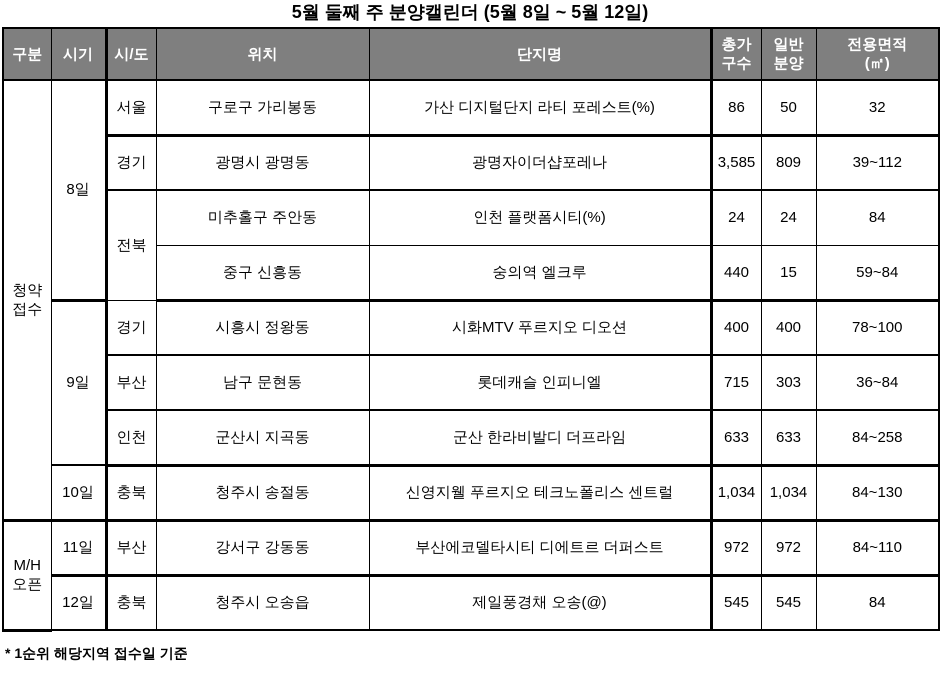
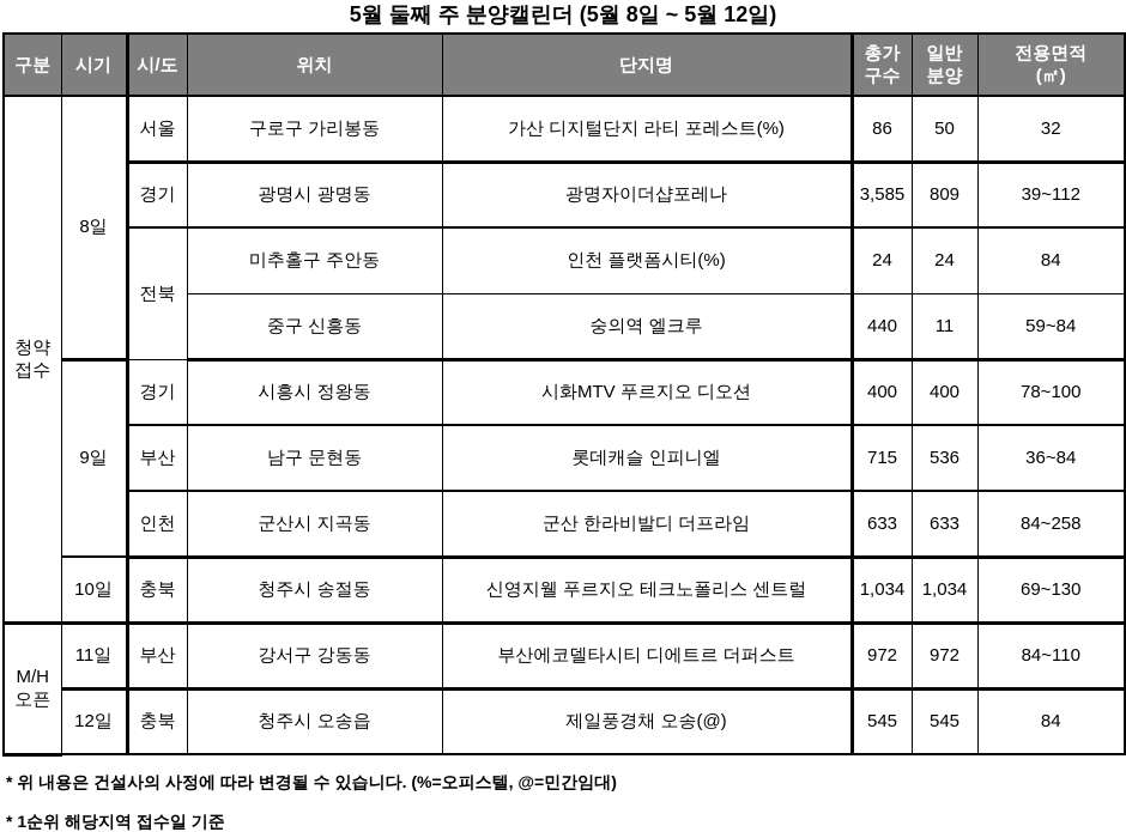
  5월 둘째 주 분양캘린더 (5월 8일 ~ 5월 12일)
  구분	시기	시/도	위치	단지명	총가 구수	일반 분양	전용면적 (㎡)
  청약 접수	8일	서울	구로구 가리봉동	가산 디지털단지 라티 포레스트(%)	86	50	32
  경기	광명시 광명동	광명자이더샵포레나	3,585	809	39~112
  전북	미추홀구 주안동	인천 플랫폼시티(%)	24	24	84
- 중구 신흥동	숭의역 엘크루	440	15	59~84
+ 중구 신흥동	숭의역 엘크루	440	11	59~84
  9일	경기	시흥시 정왕동	시화MTV 푸르지오 디오션	400	400	78~100
- 부산	남구 문현동	롯데캐슬 인피니엘	715	303	36~84
+ 부산	남구 문현동	롯데캐슬 인피니엘	715	536	36~84
  인천	군산시 지곡동	군산 한라비발디 더프라임	633	633	84~258
- 10일	충북	청주시 송절동	신영지웰 푸르지오 테크노폴리스 센트럴	1,034	1,034	84~130
+ 10일	충북	청주시 송절동	신영지웰 푸르지오 테크노폴리스 센트럴	1,034	1,034	69~130
  M/H 오픈	11일	부산	강서구 강동동	부산에코델타시티 디에트르 더퍼스트	972	972	84~110
  12일	충북	청주시 오송읍	제일풍경채 오송(@)	545	545	84
+ * 위 내용은 건설사의 사정에 따라 변경될 수 있습니다. (%=오피스텔, @=민간임대)
  * 1순위 해당지역 접수일 기준
